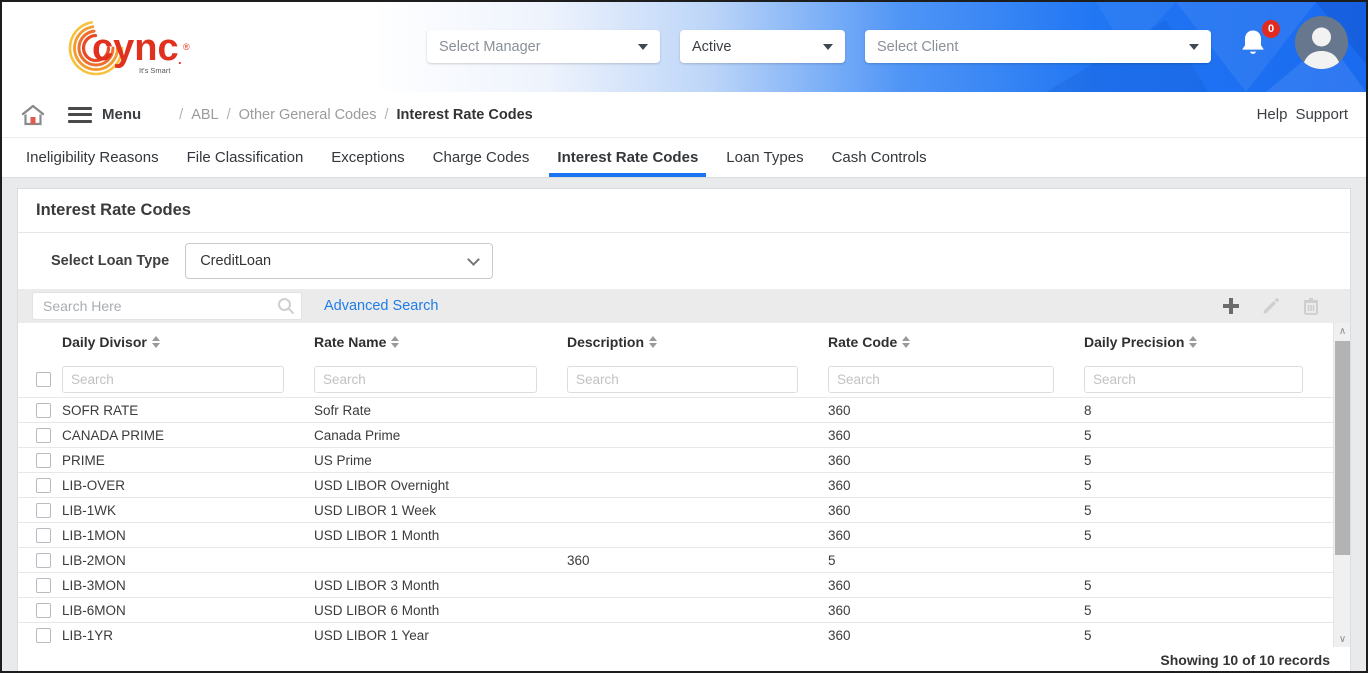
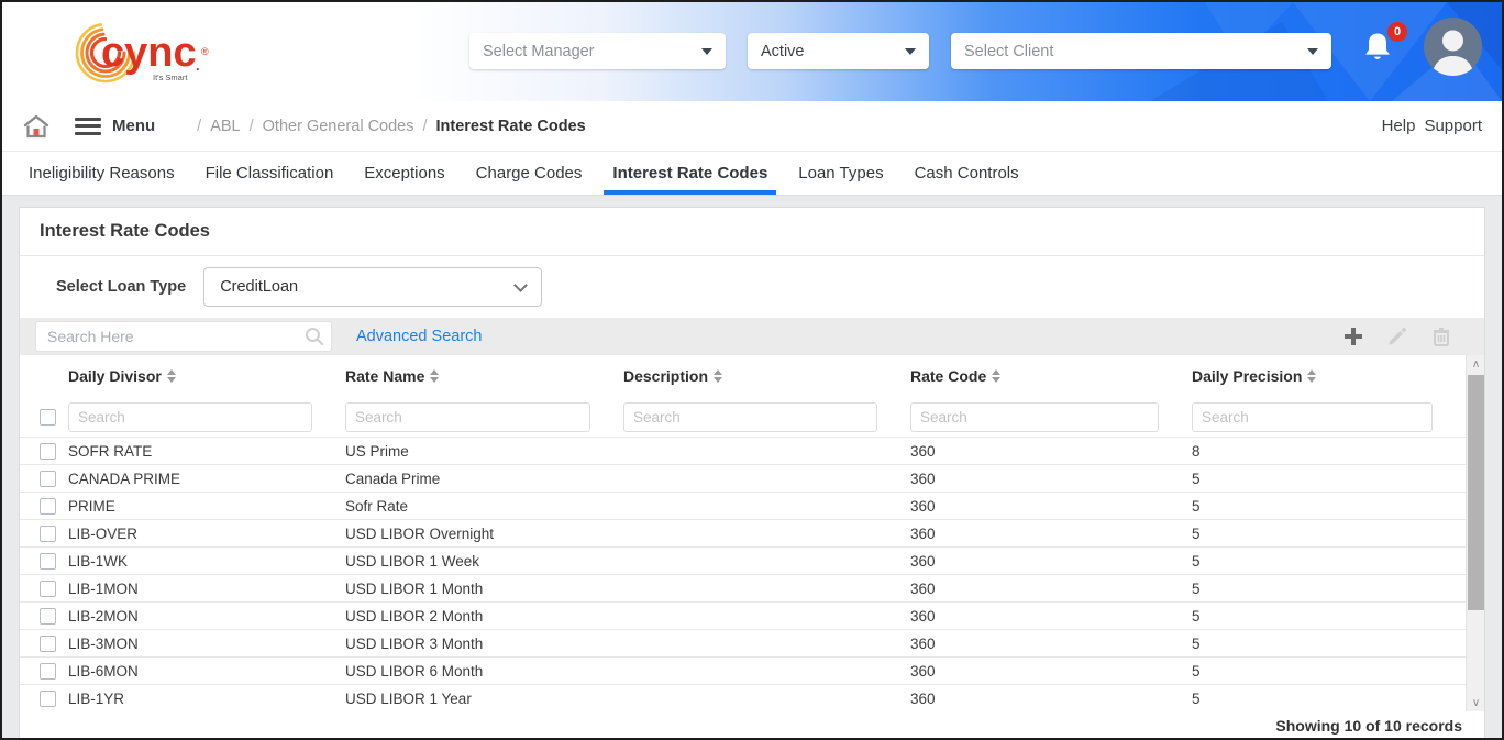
  cync
  .
  ®
  It's Smart
  Select Manager
  Active
  Select Client
  0
  Menu
  /
  ABL
  /
  Other General Codes
  /
  Interest Rate Codes
  Help
  Support
  Ineligibility Reasons
  File Classification
  Exceptions
  Charge Codes
  Interest Rate Codes
  Loan Types
  Cash Controls
  Interest Rate Codes
  Select Loan Type
  CreditLoan
  Search Here
  Advanced Search
  Daily Divisor
  Rate Name
  Description
  Rate Code
  Daily Precision
  Search
  Search
  Search
  Search
  Search
  SOFR RATE
- Sofr Rate
+ US Prime
  360
  8
  CANADA PRIME
  Canada Prime
  360
  5
  PRIME
- US Prime
+ Sofr Rate
  360
  5
  LIB-OVER
  USD LIBOR Overnight
  360
  5
  LIB-1WK
  USD LIBOR 1 Week
  360
  5
  LIB-1MON
  USD LIBOR 1 Month
  360
  5
  LIB-2MON
+ USD LIBOR 2 Month
  360
  5
  LIB-3MON
  USD LIBOR 3 Month
  360
  5
  LIB-6MON
  USD LIBOR 6 Month
  360
  5
  LIB-1YR
  USD LIBOR 1 Year
  360
  5
  ∧
  ∨
  Showing 10 of 10 records
